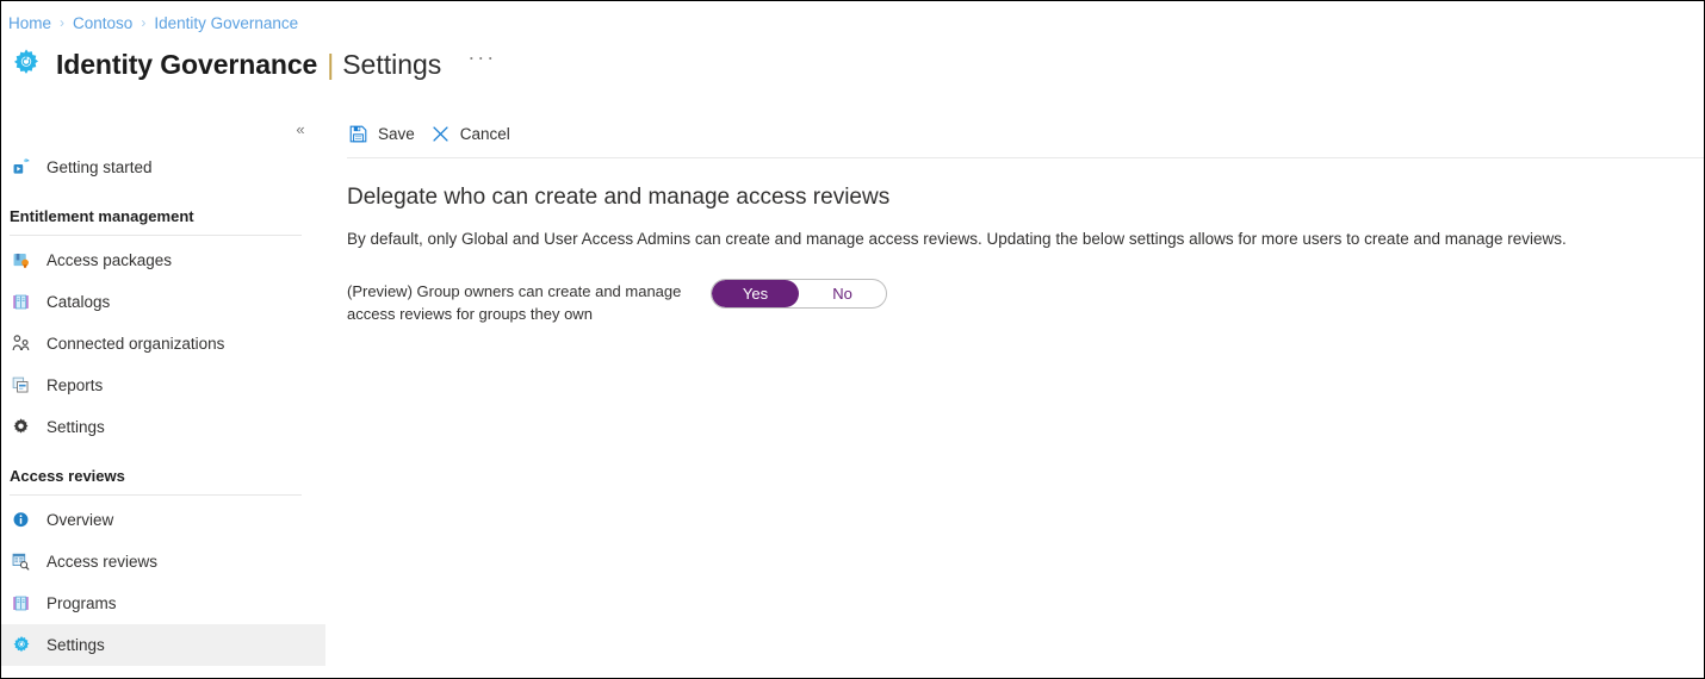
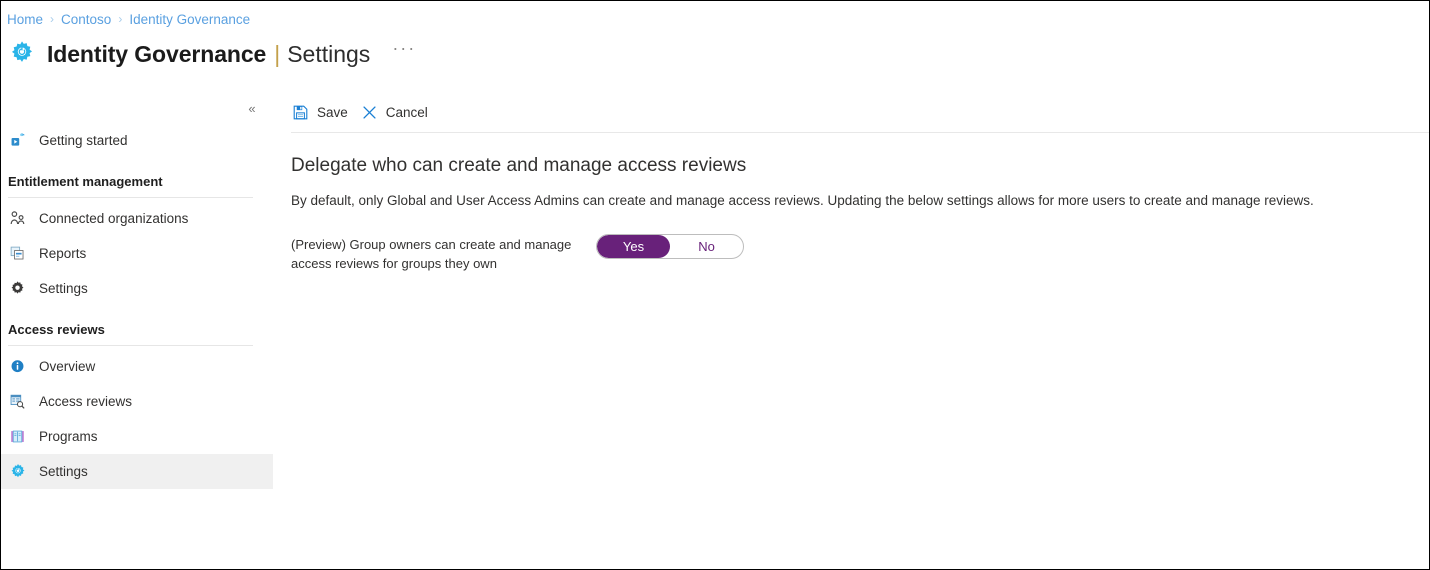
  Home
  ›
  Contoso
  ›
  Identity Governance
  Identity Governance
  |
  Settings
  ···
  «
  Getting started
  Entitlement management
- Access packages
- Catalogs
  Connected organizations
  Reports
  Settings
  Access reviews
  Overview
  Access reviews
  Programs
  Settings
  Save
  Cancel
  Delegate who can create and manage access reviews
  By default, only Global and User Access Admins can create and manage access reviews. Updating the below settings allows for more users to create and manage reviews.
  (Preview) Group owners can create and manage access reviews for groups they own
  Yes
  No
